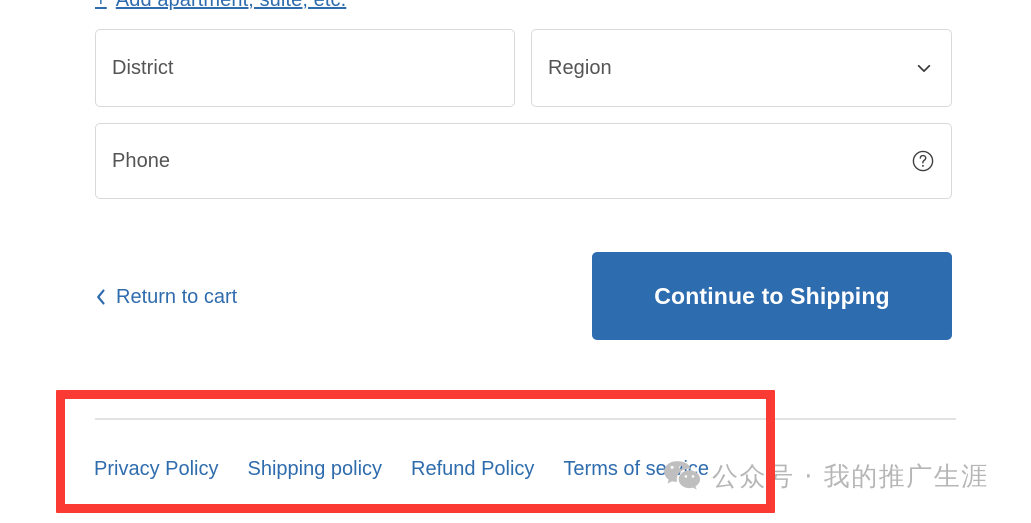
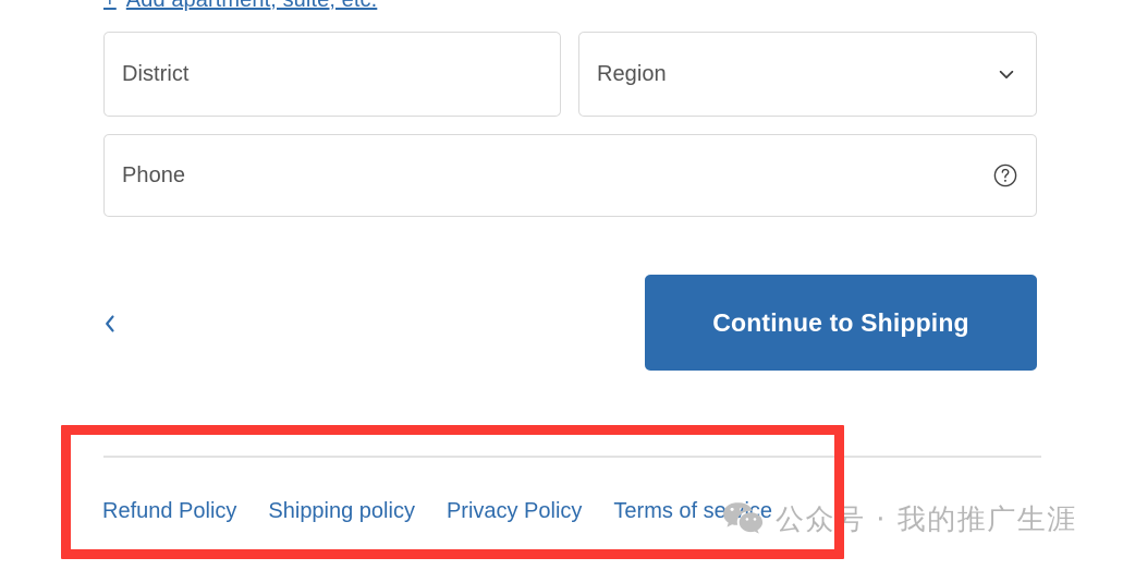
  +
  District
  Region
  Phone
- Return to cart
  Continue to Shipping
- Privacy Policy
+ Refund Policy
  Shipping policy
- Refund Policy
+ Privacy Policy
  Terms of sece
  公众号 · 我的推广生涯
